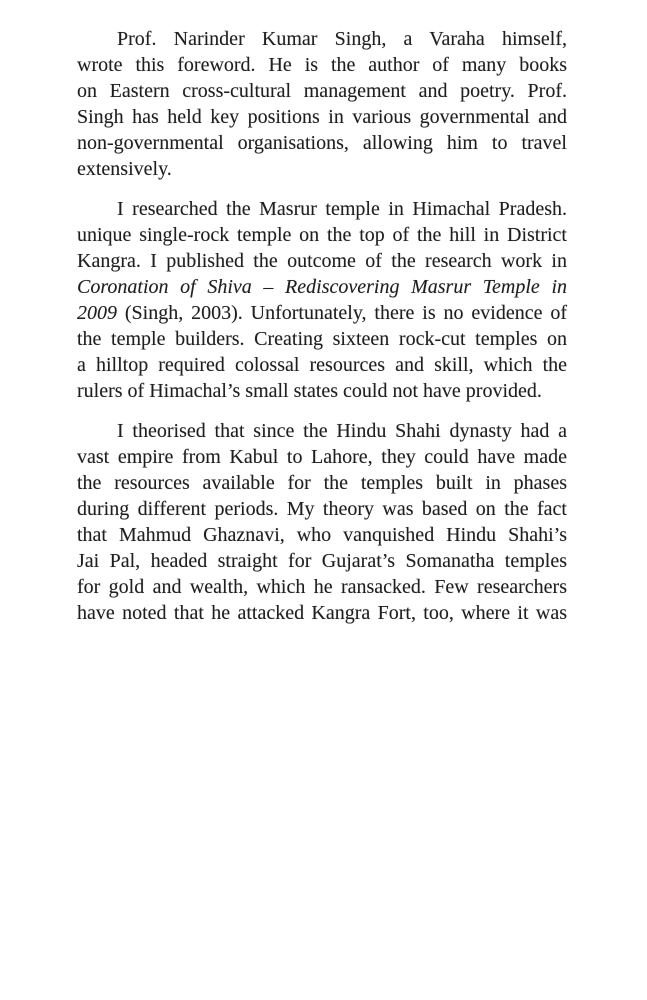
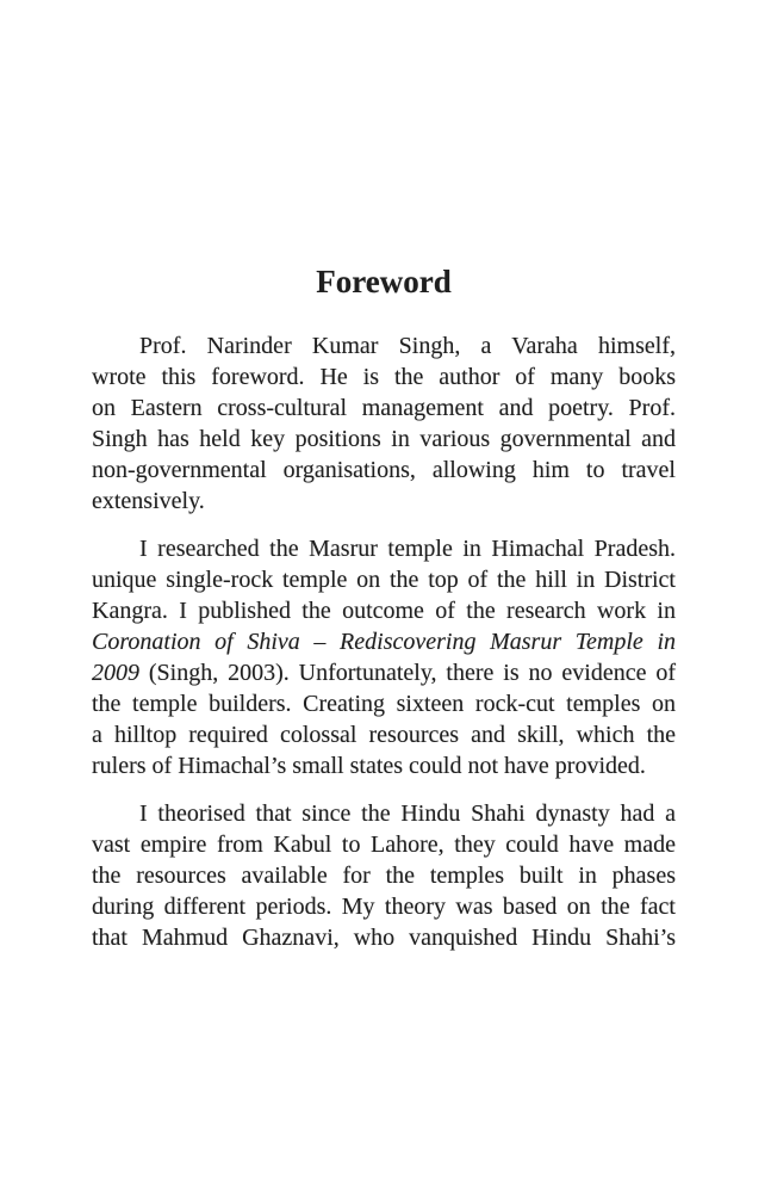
+ Foreword
  Prof. Narinder Kumar Singh, a Varaha himself,
  wrote this foreword. He is the author of many books
  on Eastern cross-cultural management and poetry. Prof.
  Singh has held key positions in various governmental and
  non-governmental organisations, allowing him to travel
  extensively.
  I researched the Masrur temple in Himachal Pradesh.
  unique single-rock temple on the top of the hill in District
  Kangra. I published the outcome of the research work in
  Coronation of Shiva – Rediscovering Masrur Temple in
  2009 (Singh, 2003). Unfortunately, there is no evidence of
  the temple builders. Creating sixteen rock-cut temples on
  a hilltop required colossal resources and skill, which the
  rulers of Himachal’s small states could not have provided.
  I theorised that since the Hindu Shahi dynasty had a
  vast empire from Kabul to Lahore, they could have made
  the resources available for the temples built in phases
  during different periods. My theory was based on the fact
  that Mahmud Ghaznavi, who vanquished Hindu Shahi’s
- Jai Pal, headed straight for Gujarat’s Somanatha temples
- for gold and wealth, which he ransacked. Few researchers
- have noted that he attacked Kangra Fort, too, where it was
